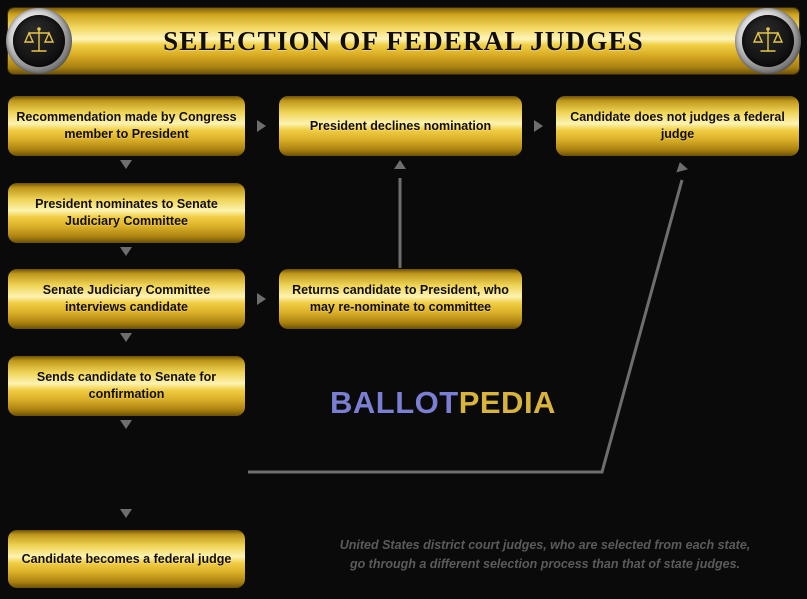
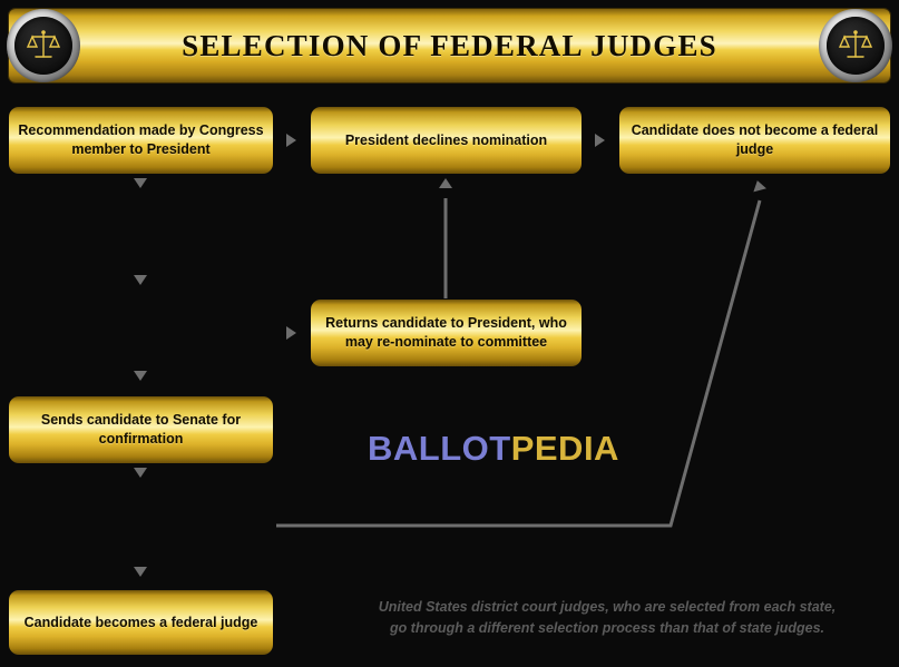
  SELECTION OF FEDERAL JUDGES
  Recommendation made by Congress member to President
- President nominates to Senate Judiciary Committee
- Senate Judiciary Committee interviews candidate
  Sends candidate to Senate for confirmation
  Candidate becomes a federal judge
  President declines nomination
- Candidate does not judges a federal judge
+ Candidate does not become a federal judge
  Returns candidate to President, who may re-nominate to committee
  BALLOTPEDIA
  United States district court judges, who are selected from each state,
  go through a different selection process than that of state judges.
